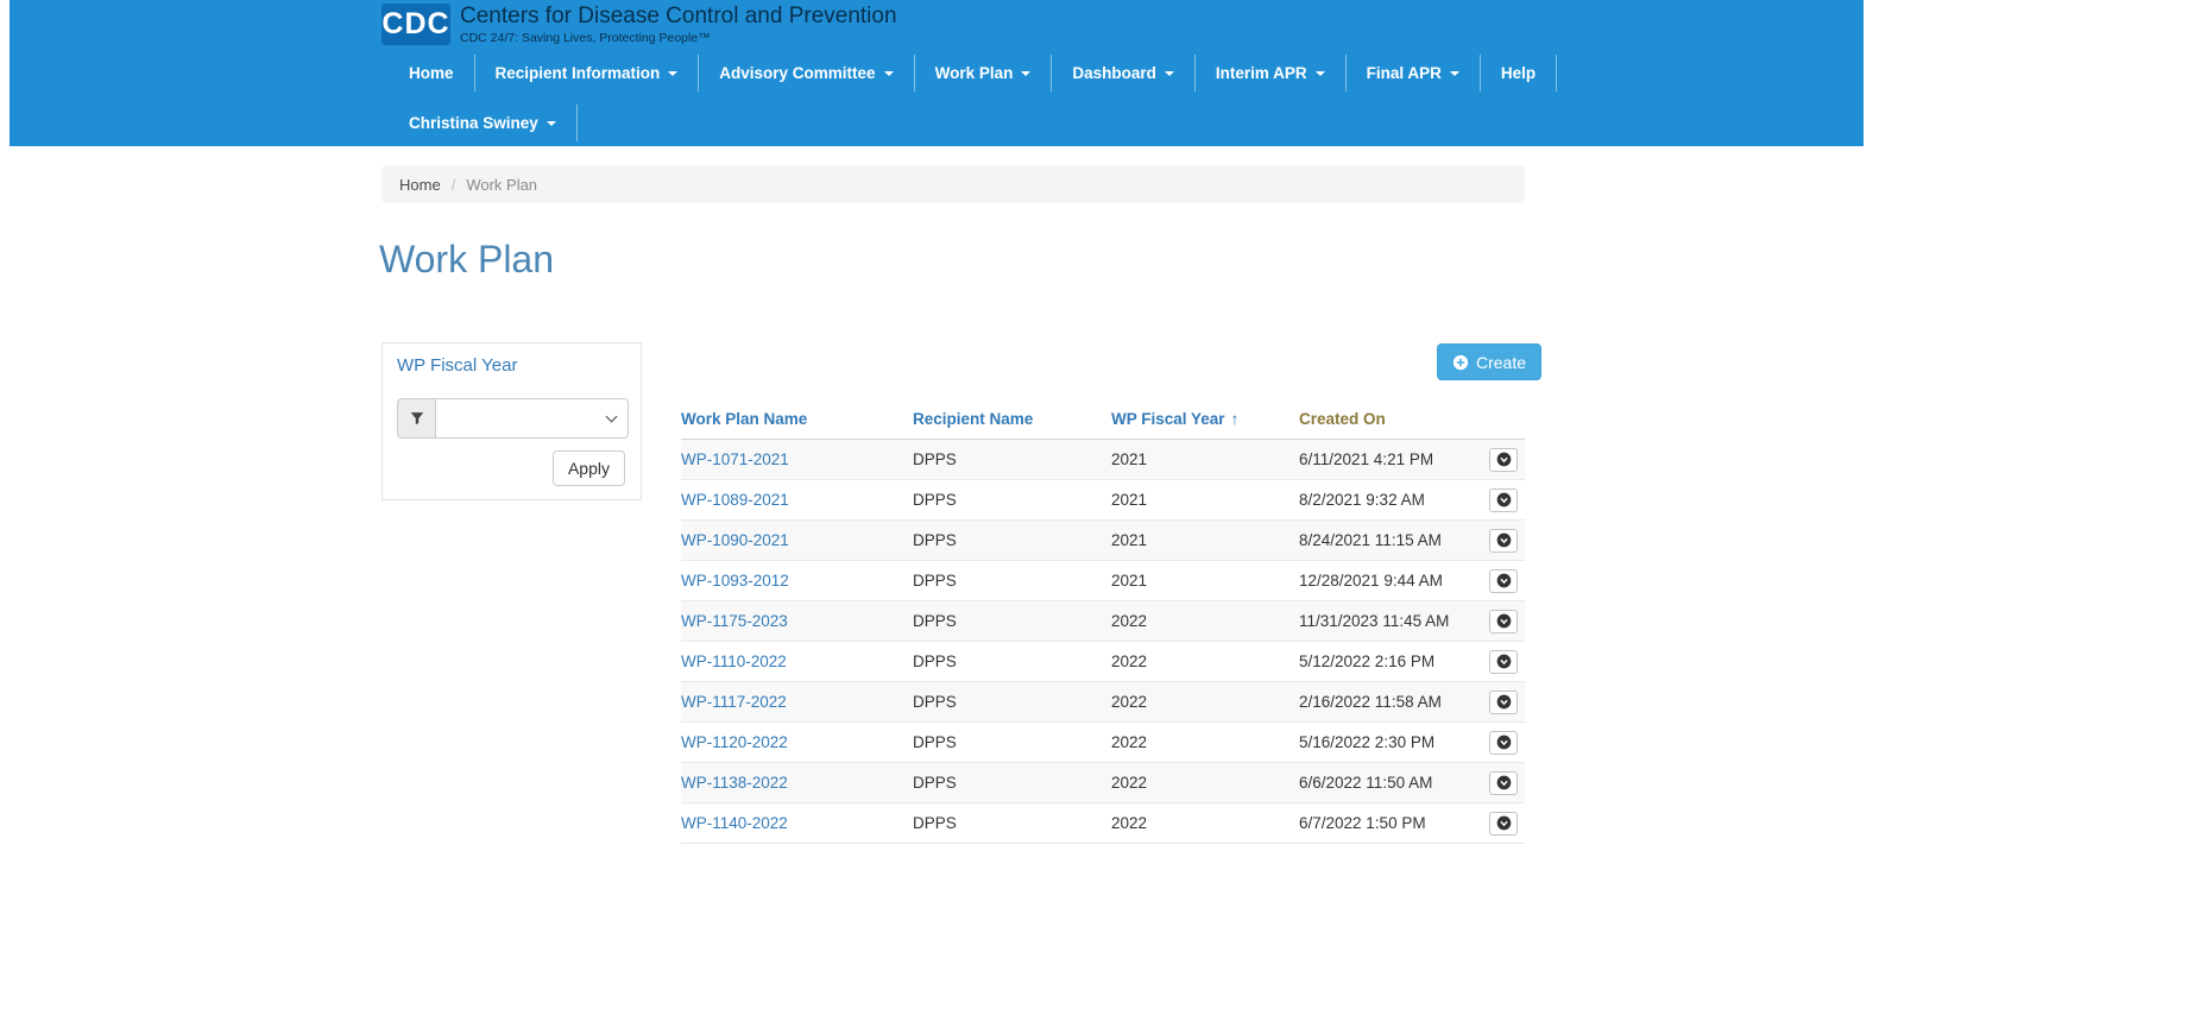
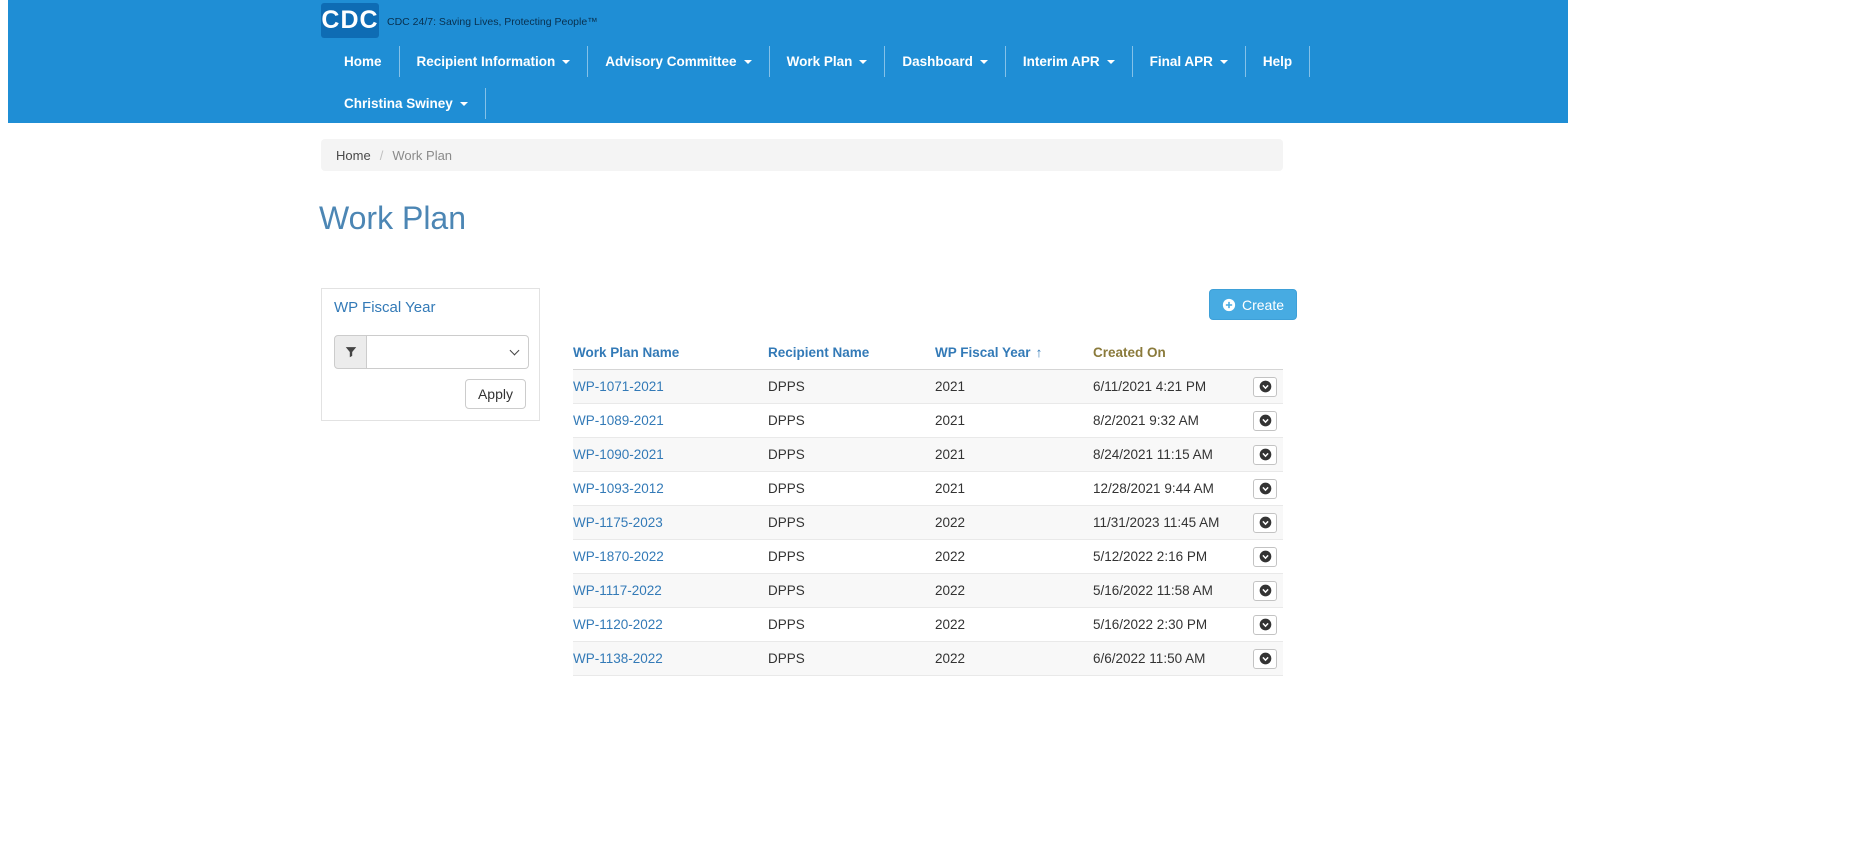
  CDC
- Centers for Disease Control and Prevention
  CDC 24/7: Saving Lives, Protecting People™
  Home
  Recipient Information
  Advisory Committee
  Work Plan
  Dashboard
  Interim APR
  Final APR
  Help
  Christina Swiney
  Home
  /
  Work Plan
  Work Plan
  WP Fiscal Year
  Apply
  Create
  Work Plan Name	Recipient Name	WP Fiscal Year ↑	Created On
  WP-1071-2021	DPPS	2021	6/11/2021 4:21 PM
  WP-1089-2021	DPPS	2021	8/2/2021 9:32 AM
  WP-1090-2021	DPPS	2021	8/24/2021 11:15 AM
  WP-1093-2012	DPPS	2021	12/28/2021 9:44 AM
  WP-1175-2023	DPPS	2022	11/31/2023 11:45 AM
- WP-1110-2022	DPPS	2022	5/12/2022 2:16 PM
+ WP-1870-2022	DPPS	2022	5/12/2022 2:16 PM
- WP-1117-2022	DPPS	2022	2/16/2022 11:58 AM
+ WP-1117-2022	DPPS	2022	5/16/2022 11:58 AM
  WP-1120-2022	DPPS	2022	5/16/2022 2:30 PM
  WP-1138-2022	DPPS	2022	6/6/2022 11:50 AM
- WP-1140-2022	DPPS	2022	6/7/2022 1:50 PM
